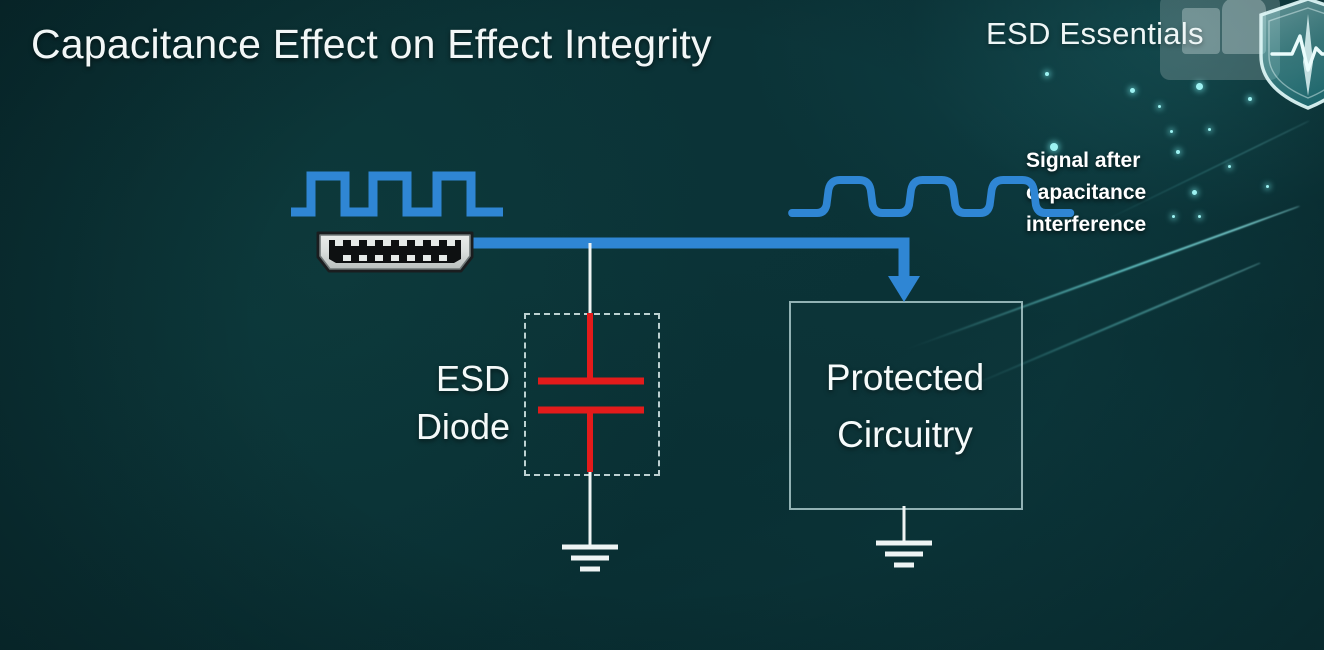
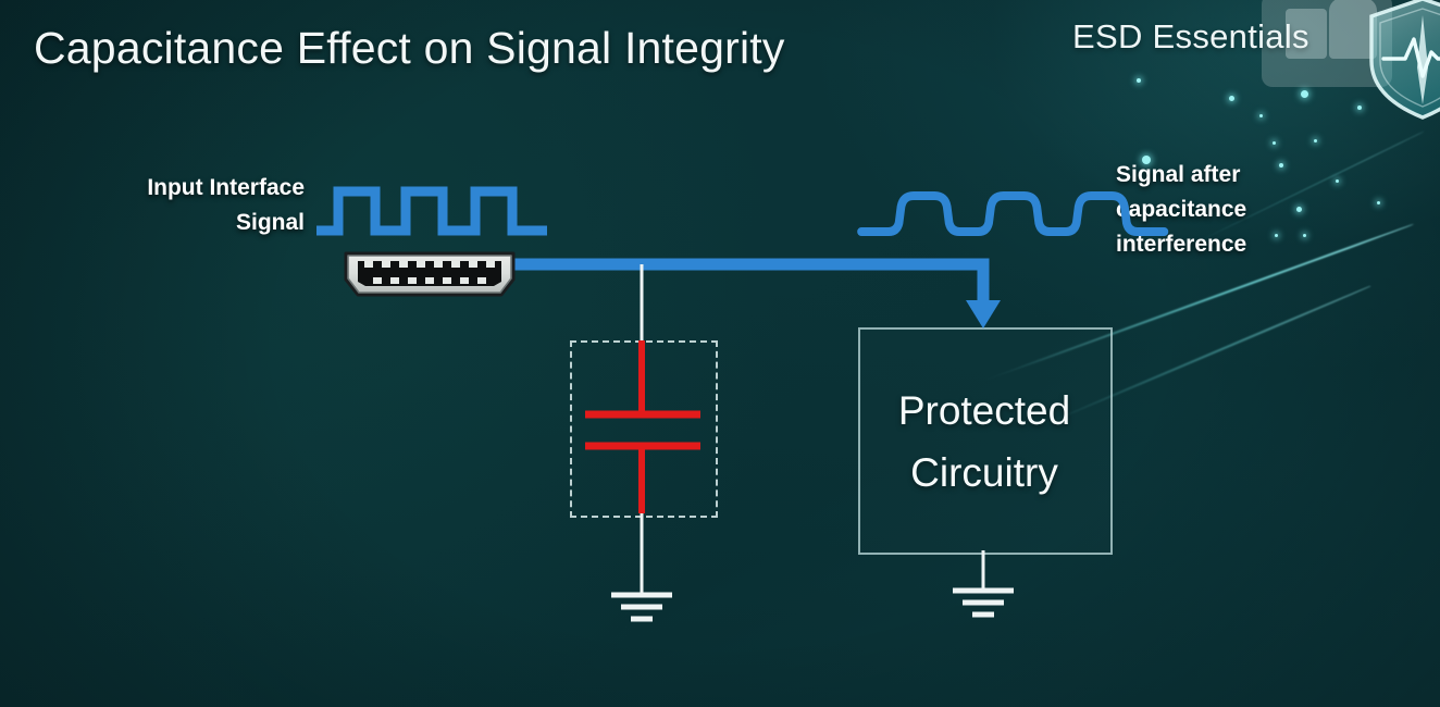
- Capacitance Effect on Effect Integrity
+ Capacitance Effect on Signal Integrity
  ESD Essentials
+ Input Interface
+ Signal
  Signal after
  apacitance
  interference
- ESD
- Diode
  Protected
  Circuitry
